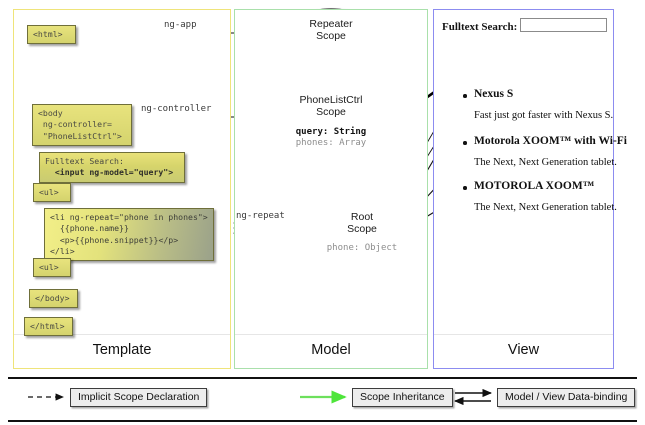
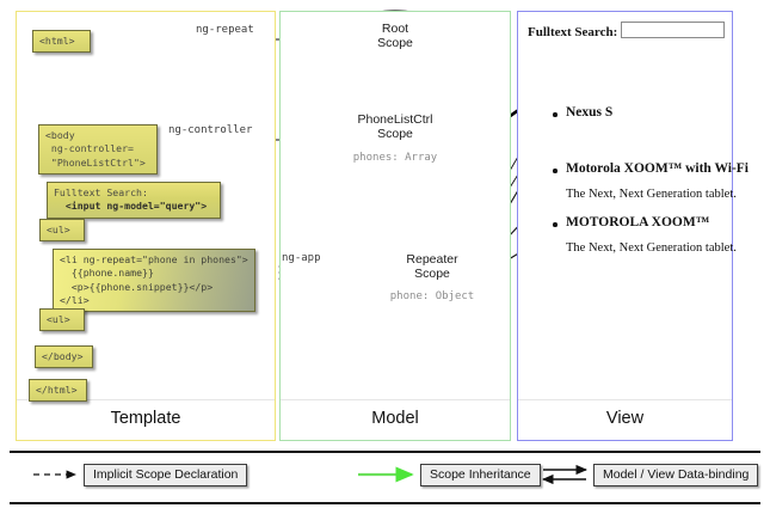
  Template
  Model
  View
  <html>
  <body
  ng-controller=
  "PhoneListCtrl">
  Fulltext Search: <input ng-model="query">
  <ul>
  <li ng-repeat="phone in phones">
  {{phone.name}}
  <p>{{phone.snippet}}</p>
  </li>
  <ul>
  </body>
  </html>
- ng-app
+ ng-repeat
  ng-controller
- ng-repeat
+ ng-app
- Repeater
+ Root
  Scope
  PhoneListCtrl
  Scope
- query: String
  phones: Array
- Root
+ Repeater
  Scope
  phone: Object
  Fulltext Search:
  Nexus S
- Fast just got faster with Nexus S.
  Motorola XOOM™ with Wi-Fi
  The Next, Next Generation tablet.
  MOTOROLA XOOM™
  The Next, Next Generation tablet.
  Implicit Scope Declaration
  Scope Inheritance
  Model / View Data-binding
